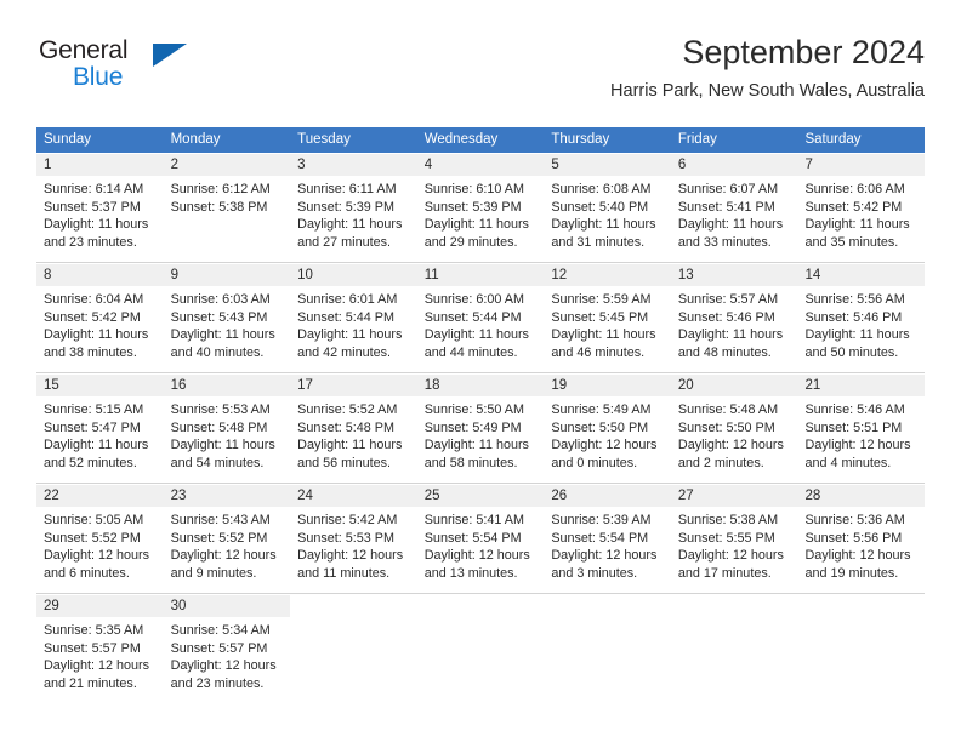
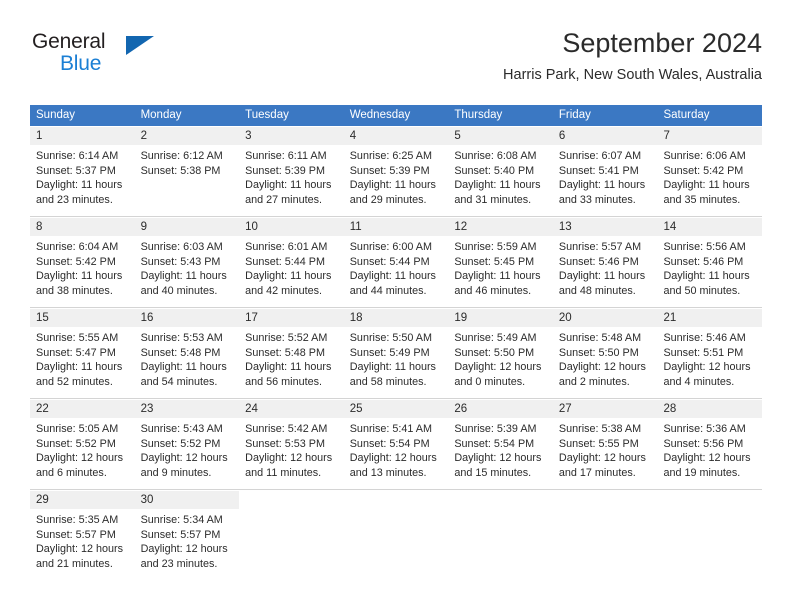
  General
  Blue
  September 2024
  Harris Park, New South Wales, Australia
  Sunday
  Monday
  Tuesday
  Wednesday
  Thursday
  Friday
  Saturday
  1
  2
  3
  4
  5
  6
  7
  Sunrise: 6:14 AM
  Sunset: 5:37 PM
  Daylight: 11 hours and 23 minutes.
  Sunrise: 6:12 AM
  Sunset: 5:38 PM
  Sunrise: 6:11 AM
  Sunset: 5:39 PM
  Daylight: 11 hours and 27 minutes.
- Sunrise: 6:10 AM
+ Sunrise: 6:25 AM
  Sunset: 5:39 PM
  Daylight: 11 hours and 29 minutes.
  Sunrise: 6:08 AM
  Sunset: 5:40 PM
  Daylight: 11 hours and 31 minutes.
  Sunrise: 6:07 AM
  Sunset: 5:41 PM
  Daylight: 11 hours and 33 minutes.
  Sunrise: 6:06 AM
  Sunset: 5:42 PM
  Daylight: 11 hours and 35 minutes.
  8
  9
  10
  11
  12
  13
  14
  Sunrise: 6:04 AM
  Sunset: 5:42 PM
  Daylight: 11 hours and 38 minutes.
  Sunrise: 6:03 AM
  Sunset: 5:43 PM
  Daylight: 11 hours and 40 minutes.
  Sunrise: 6:01 AM
  Sunset: 5:44 PM
  Daylight: 11 hours and 42 minutes.
  Sunrise: 6:00 AM
  Sunset: 5:44 PM
  Daylight: 11 hours and 44 minutes.
  Sunrise: 5:59 AM
  Sunset: 5:45 PM
  Daylight: 11 hours and 46 minutes.
  Sunrise: 5:57 AM
  Sunset: 5:46 PM
  Daylight: 11 hours and 48 minutes.
  Sunrise: 5:56 AM
  Sunset: 5:46 PM
  Daylight: 11 hours and 50 minutes.
  15
  16
  17
  18
  19
  20
  21
- Sunrise: 5:15 AM
+ Sunrise: 5:55 AM
  Sunset: 5:47 PM
  Daylight: 11 hours and 52 minutes.
  Sunrise: 5:53 AM
  Sunset: 5:48 PM
  Daylight: 11 hours and 54 minutes.
  Sunrise: 5:52 AM
  Sunset: 5:48 PM
  Daylight: 11 hours and 56 minutes.
  Sunrise: 5:50 AM
  Sunset: 5:49 PM
  Daylight: 11 hours and 58 minutes.
  Sunrise: 5:49 AM
  Sunset: 5:50 PM
  Daylight: 12 hours and 0 minutes.
  Sunrise: 5:48 AM
  Sunset: 5:50 PM
  Daylight: 12 hours and 2 minutes.
  Sunrise: 5:46 AM
  Sunset: 5:51 PM
  Daylight: 12 hours and 4 minutes.
  22
  23
  24
  25
  26
  27
  28
  Sunrise: 5:05 AM
  Sunset: 5:52 PM
  Daylight: 12 hours and 6 minutes.
  Sunrise: 5:43 AM
  Sunset: 5:52 PM
  Daylight: 12 hours and 9 minutes.
  Sunrise: 5:42 AM
  Sunset: 5:53 PM
  Daylight: 12 hours and 11 minutes.
  Sunrise: 5:41 AM
  Sunset: 5:54 PM
  Daylight: 12 hours and 13 minutes.
  Sunrise: 5:39 AM
  Sunset: 5:54 PM
- Daylight: 12 hours and 3 minutes.
+ Daylight: 12 hours and 15 minutes.
  Sunrise: 5:38 AM
  Sunset: 5:55 PM
  Daylight: 12 hours and 17 minutes.
  Sunrise: 5:36 AM
  Sunset: 5:56 PM
  Daylight: 12 hours and 19 minutes.
  29
  30
  Sunrise: 5:35 AM
  Sunset: 5:57 PM
  Daylight: 12 hours and 21 minutes.
  Sunrise: 5:34 AM
  Sunset: 5:57 PM
  Daylight: 12 hours and 23 minutes.
